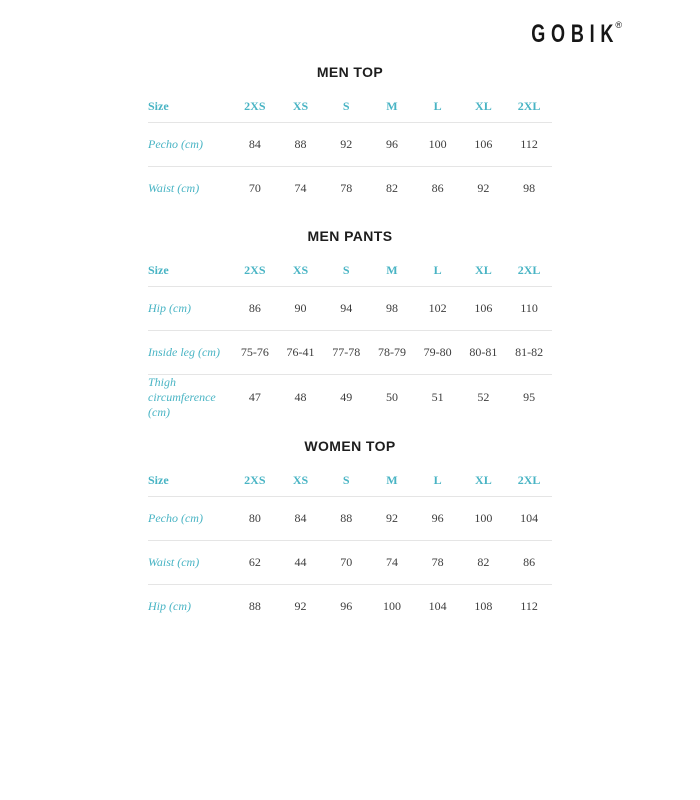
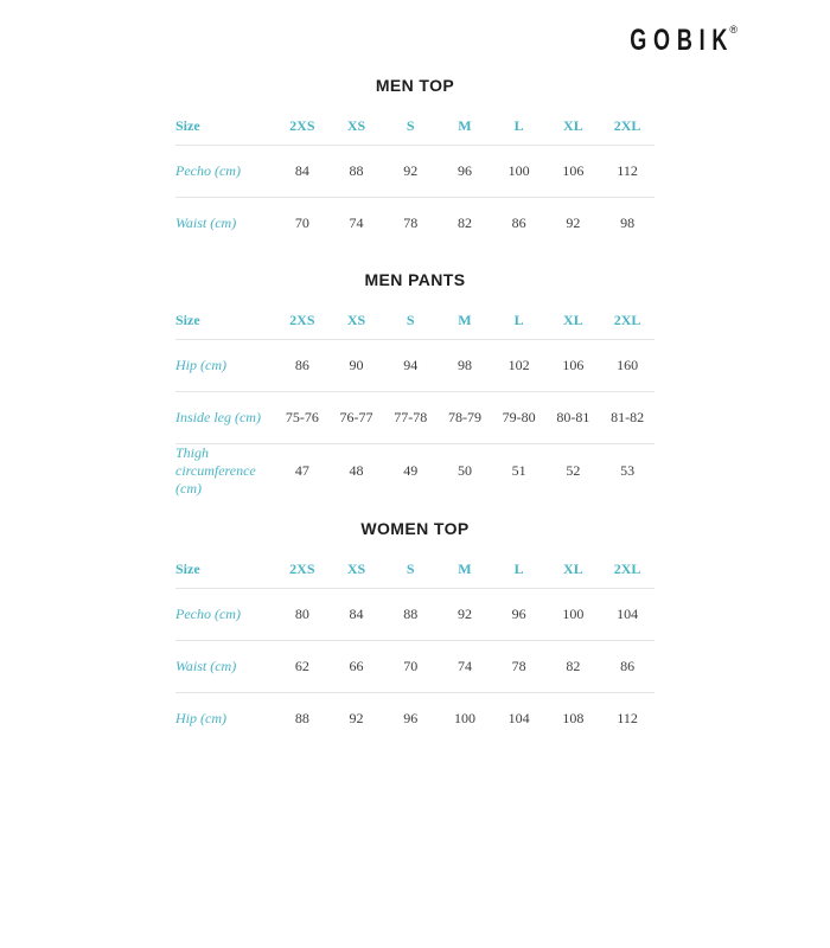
  GOBIK
  ®
  MEN TOP
  Size	2XS	XS	S	M	L	XL	2XL
  Pecho (cm)	84	88	92	96	100	106	112
  Waist (cm)	70	74	78	82	86	92	98
  MEN PANTS
  Size	2XS	XS	S	M	L	XL	2XL
- Hip (cm)	86	90	94	98	102	106	110
+ Hip (cm)	86	90	94	98	102	106	160
- Inside leg (cm)	75-76	76-41	77-78	78-79	79-80	80-81	81-82
+ Inside leg (cm)	75-76	76-77	77-78	78-79	79-80	80-81	81-82
- Thigh circumference (cm)	47	48	49	50	51	52	95
+ Thigh circumference (cm)	47	48	49	50	51	52	53
  WOMEN TOP
  Size	2XS	XS	S	M	L	XL	2XL
  Pecho (cm)	80	84	88	92	96	100	104
- Waist (cm)	62	44	70	74	78	82	86
+ Waist (cm)	62	66	70	74	78	82	86
  Hip (cm)	88	92	96	100	104	108	112
